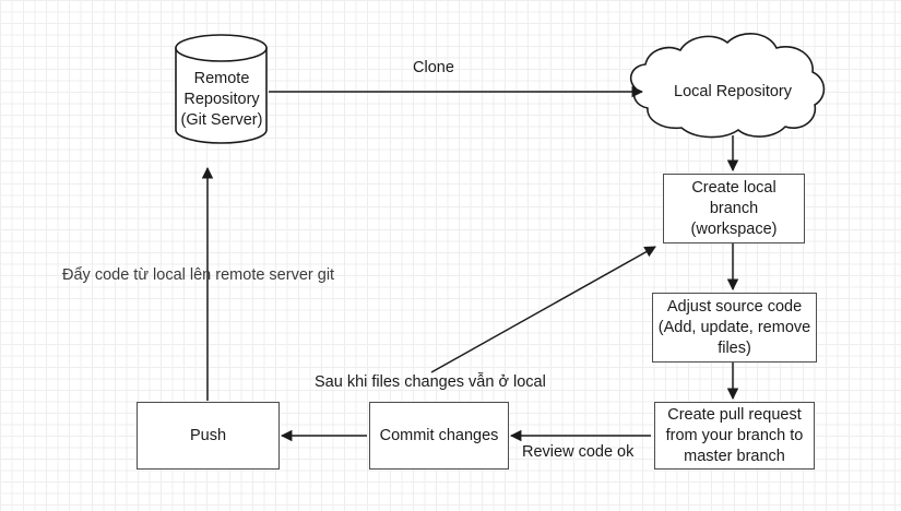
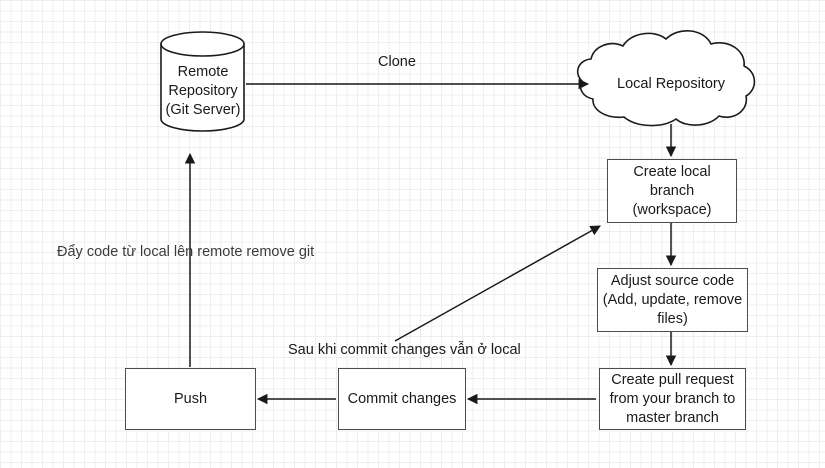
  Remote
  Repository
  (Git Server)
  Local Repository
  Create local
  branch
  (workspace)
  Adjust source code
  (Add, update, remove
  files)
  Create pull request
  from your branch to
  master branch
  Commit changes
  Push
  Clone
- Review code ok
- Sau khi files changes vẫn ở local
+ Sau khi commit changes vẫn ở local
- Đẩy code từ local lên remote server git
+ Đẩy code từ local lên remote remove git
